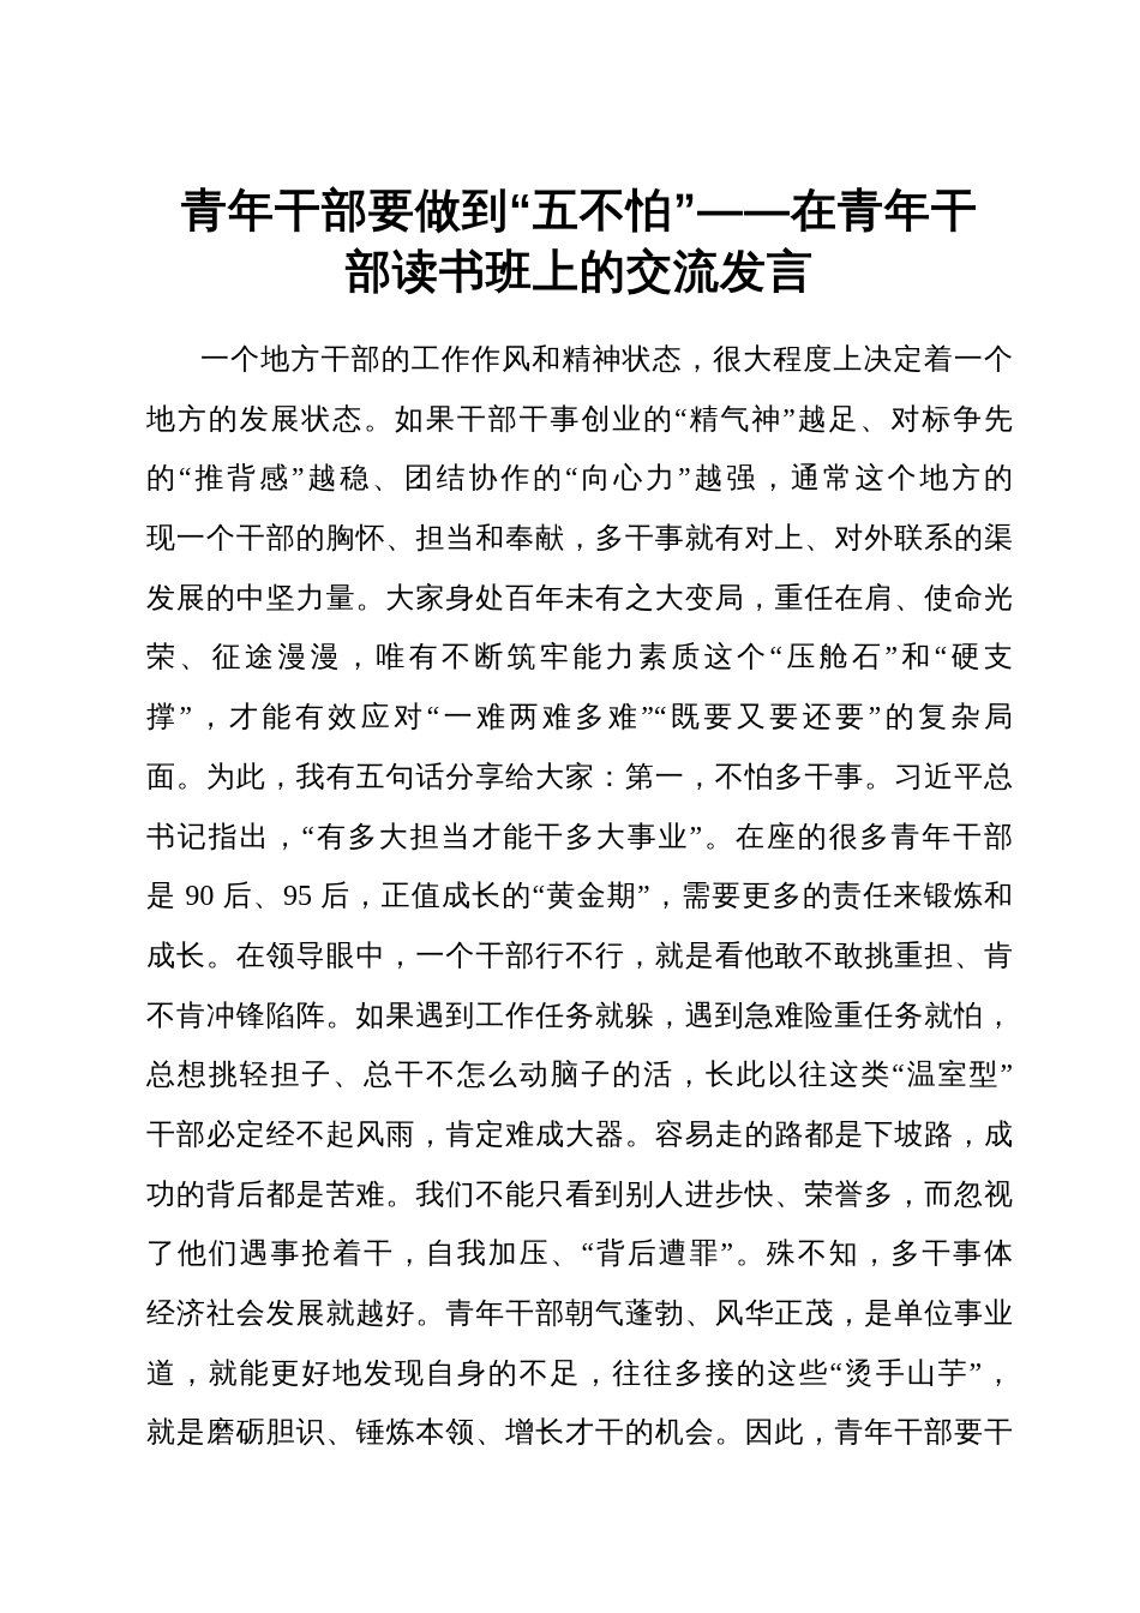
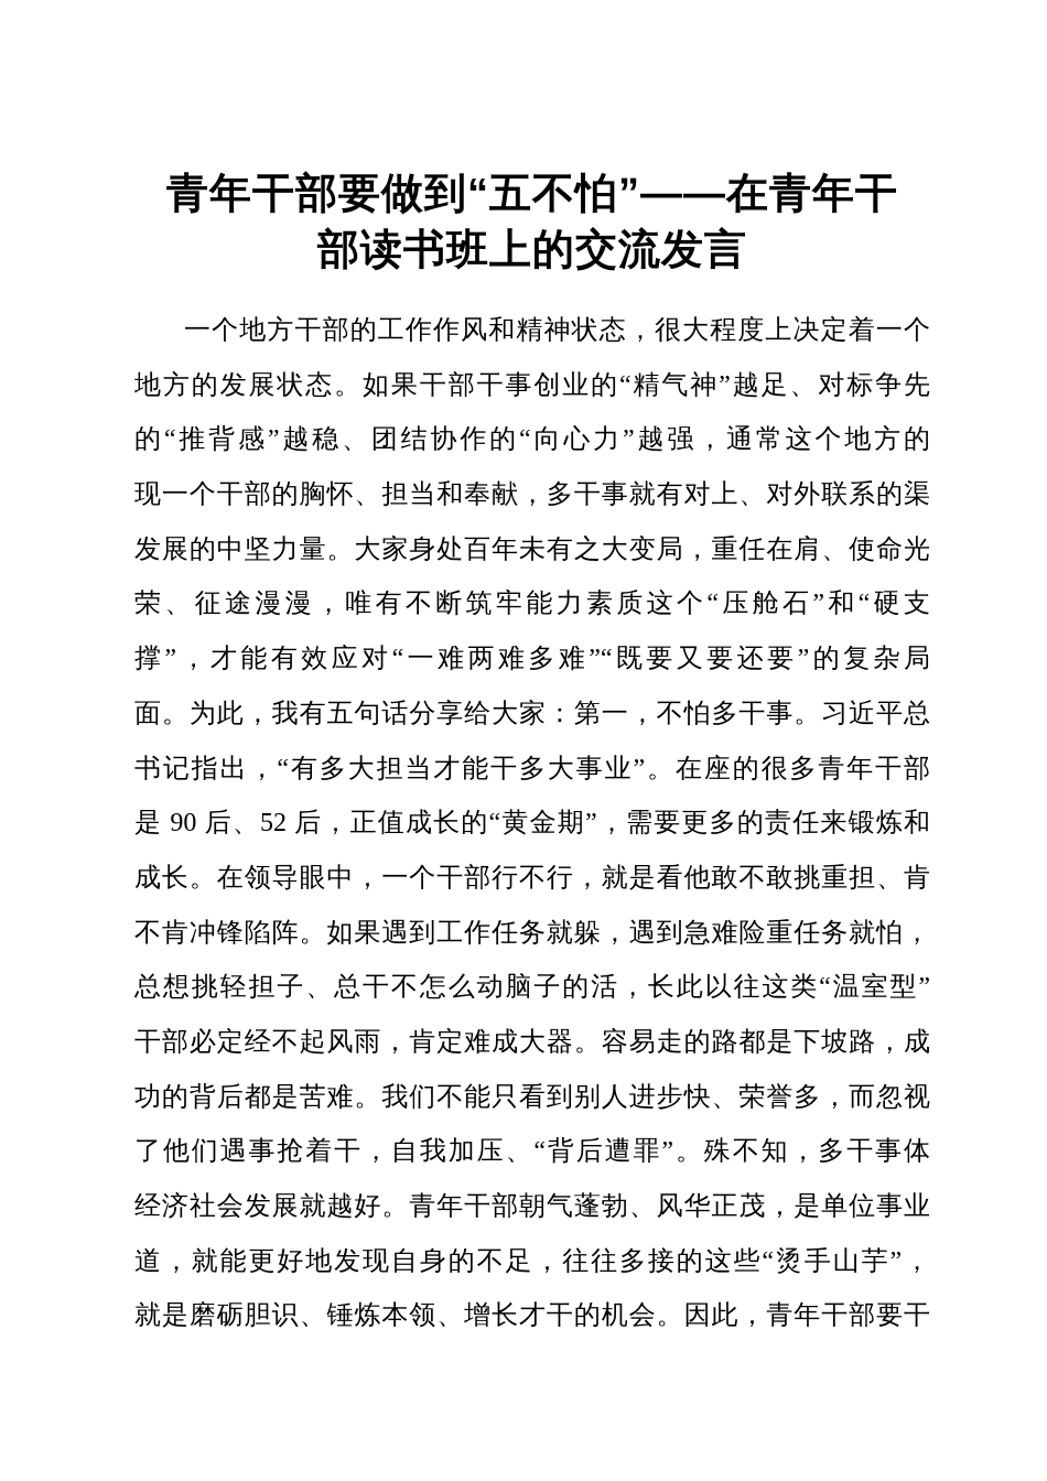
  青年干部要做到“五不怕”——在青年干
  部读书班上的交流发言
  一个地方干部的工作作风和精神状态，很大程度上决定着一个
  地方的发展状态。如果干部干事创业的“精气神”越足、对标争先
  的“推背感”越稳、团结协作的“向心力”越强，通常这个地方的
  现一个干部的胸怀、担当和奉献，多干事就有对上、对外联系的渠
  发展的中坚力量。大家身处百年未有之大变局，重任在肩、使命光
  荣、征途漫漫，唯有不断筑牢能力素质这个“压舱石”和“硬支
  撑”，才能有效应对“一难两难多难”“既要又要还要”的复杂局
  面。为此，我有五句话分享给大家：第一，不怕多干事。习近平总
  书记指出，“有多大担当才能干多大事业”。在座的很多青年干部
- 是 90 后、95 后，正值成长的“黄金期”，需要更多的责任来锻炼和
+ 是 90 后、52 后，正值成长的“黄金期”，需要更多的责任来锻炼和
  成长。在领导眼中，一个干部行不行，就是看他敢不敢挑重担、肯
  不肯冲锋陷阵。如果遇到工作任务就躲，遇到急难险重任务就怕，
  总想挑轻担子、总干不怎么动脑子的活，长此以往这类“温室型”
  干部必定经不起风雨，肯定难成大器。容易走的路都是下坡路，成
  功的背后都是苦难。我们不能只看到别人进步快、荣誉多，而忽视
  了他们遇事抢着干，自我加压、“背后遭罪”。殊不知，多干事体
  经济社会发展就越好。青年干部朝气蓬勃、风华正茂，是单位事业
  道，就能更好地发现自身的不足，往往多接的这些“烫手山芋”，
  就是磨砺胆识、锤炼本领、增长才干的机会。因此，青年干部要干
